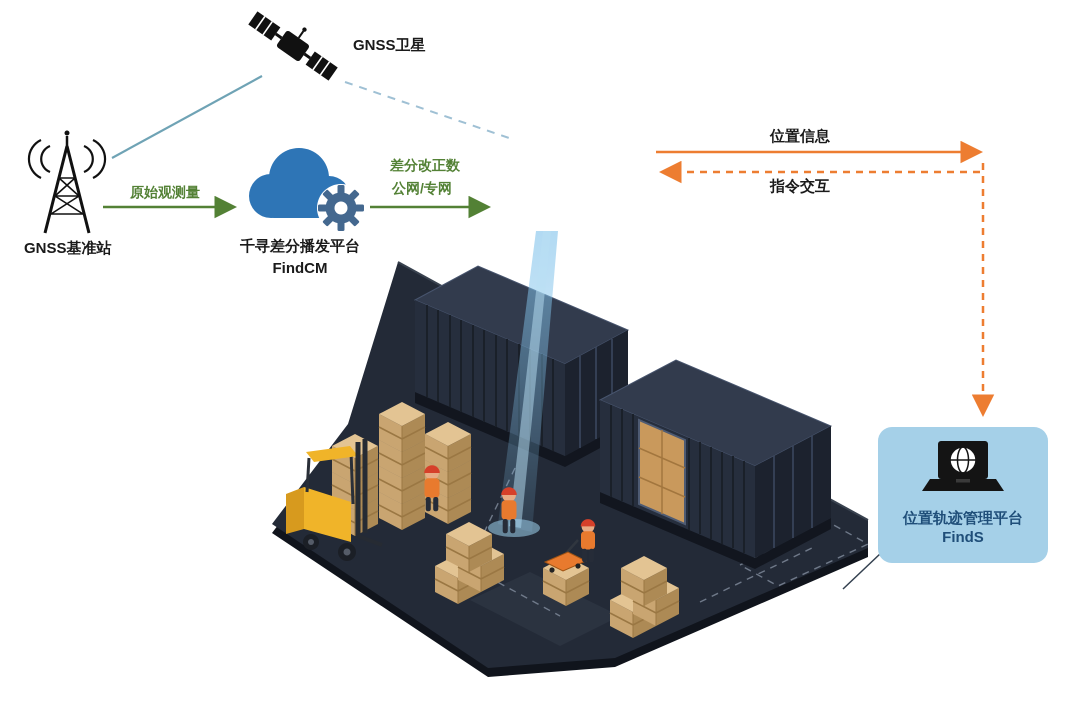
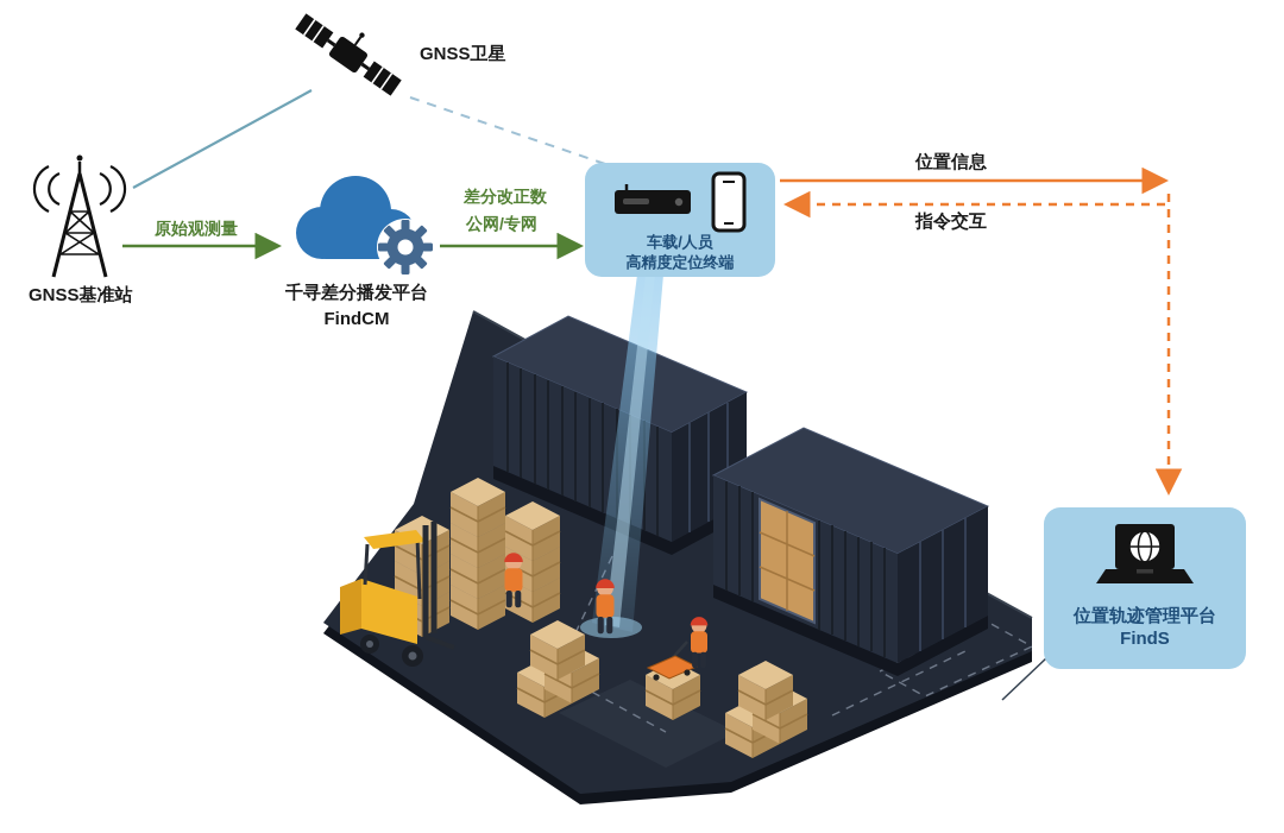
  GNSS卫星
  GNSS基准站
  原始观测量
  千寻差分播发平台
  FindCM
  差分改正数
  公网/专网
  位置信息
  指令交互
+ 车载/人员
+ 高精度定位终端
  位置轨迹管理平台
  FindS
